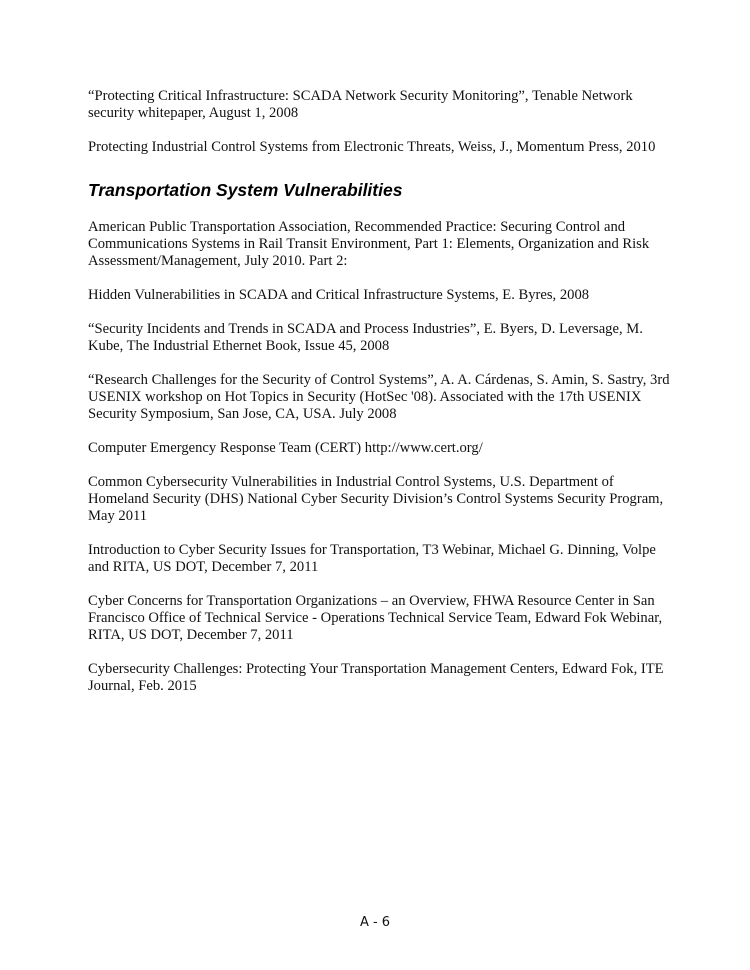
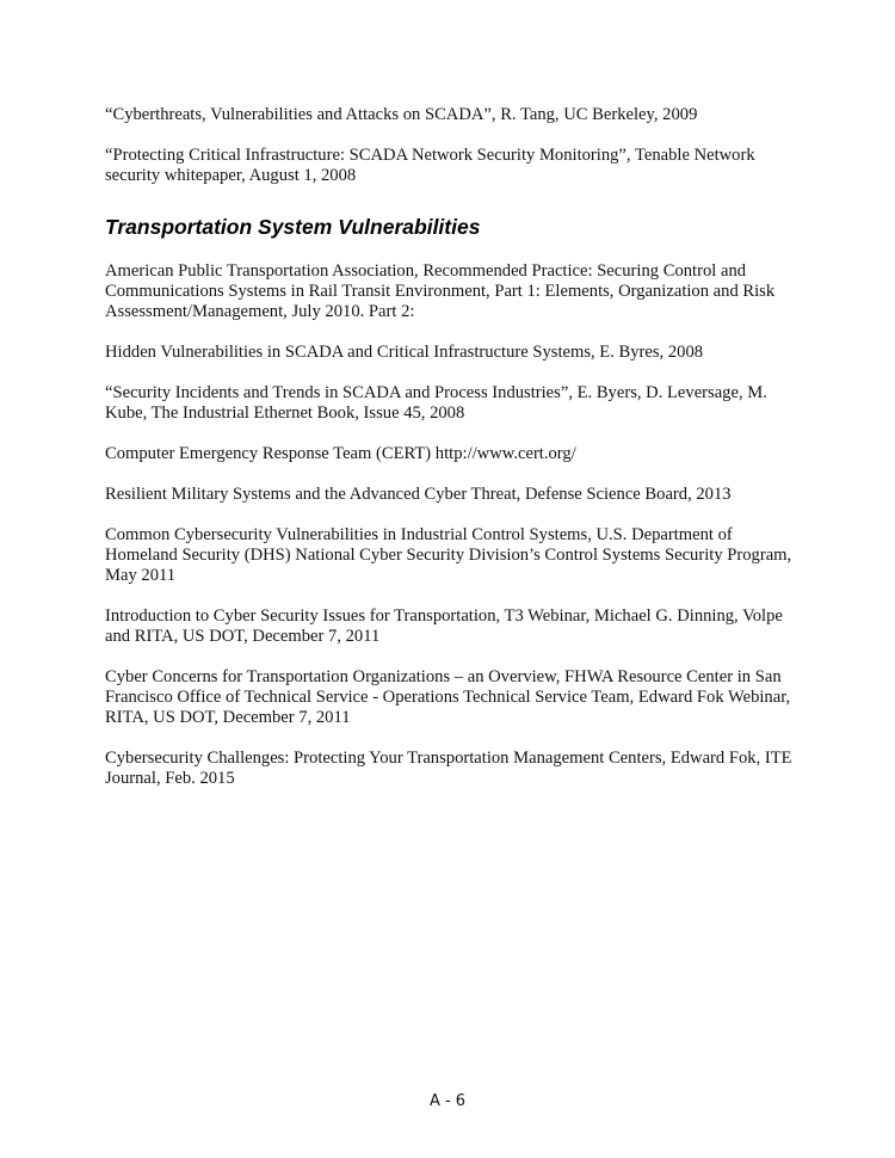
+ “Cyberthreats, Vulnerabilities and Attacks on SCADA”, R. Tang, UC Berkeley, 2009
  “Protecting Critical Infrastructure: SCADA Network Security Monitoring”, Tenable Network security whitepaper, August 1, 2008
- Protecting Industrial Control Systems from Electronic Threats, Weiss, J., Momentum Press, 2010
  Transportation System Vulnerabilities
  American Public Transportation Association, Recommended Practice: Securing Control and Communications Systems in Rail Transit Environment, Part 1: Elements, Organization and Risk Assessment/Management, July 2010. Part 2:
  Hidden Vulnerabilities in SCADA and Critical Infrastructure Systems, E. Byres, 2008
  “Security Incidents and Trends in SCADA and Process Industries”, E. Byers, D. Leversage, M. Kube, The Industrial Ethernet Book, Issue 45, 2008
- “Research Challenges for the Security of Control Systems”, A. A. Cárdenas, S. Amin, S. Sastry, 3rd USENIX workshop on Hot Topics in Security (HotSec '08). Associated with the 17th USENIX Security Symposium, San Jose, CA, USA. July 2008
  Computer Emergency Response Team (CERT) http://www.cert.org/
+ Resilient Military Systems and the Advanced Cyber Threat, Defense Science Board, 2013
  Common Cybersecurity Vulnerabilities in Industrial Control Systems, U.S. Department of Homeland Security (DHS) National Cyber Security Division’s Control Systems Security Program, May 2011
  Introduction to Cyber Security Issues for Transportation, T3 Webinar, Michael G. Dinning, Volpe and RITA, US DOT, December 7, 2011
  Cyber Concerns for Transportation Organizations – an Overview, FHWA Resource Center in San Francisco Office of Technical Service - Operations Technical Service Team, Edward Fok Webinar, RITA, US DOT, December 7, 2011
  Cybersecurity Challenges: Protecting Your Transportation Management Centers, Edward Fok, ITE Journal, Feb. 2015
  A - 6
